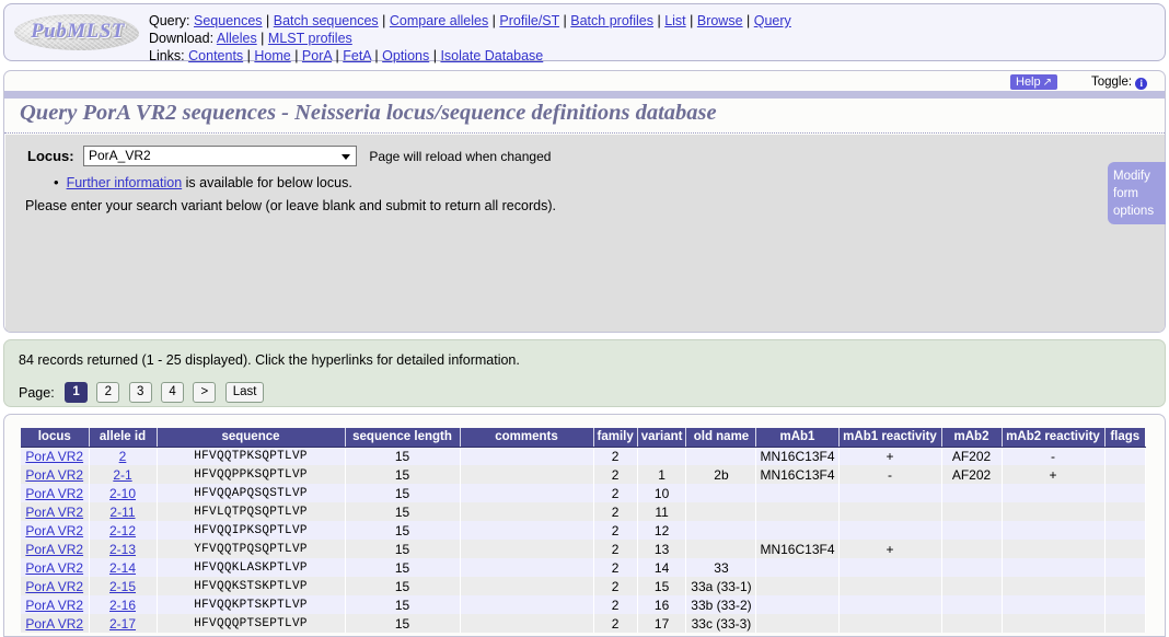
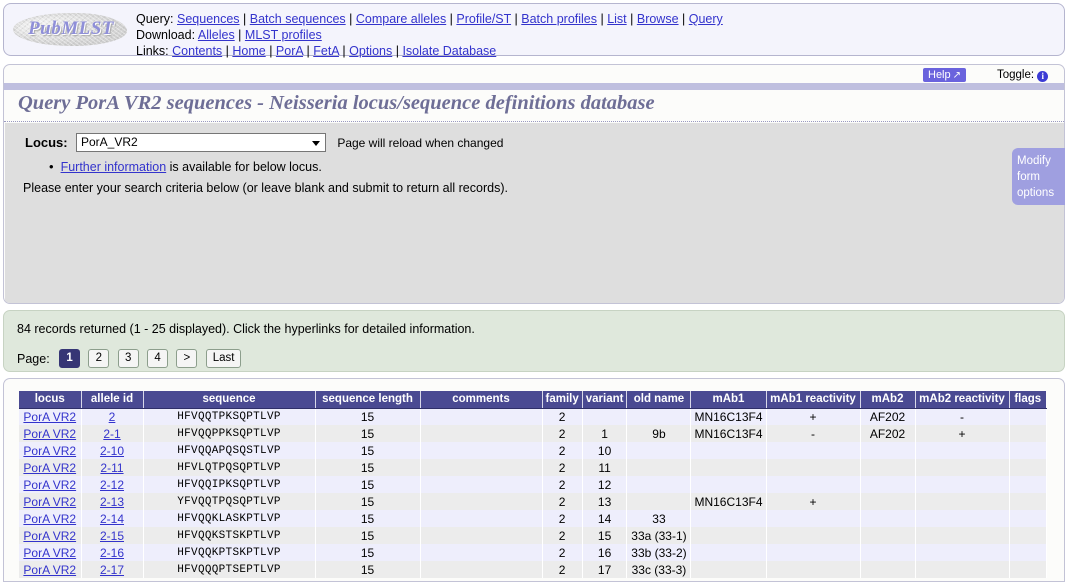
  PubMLST
  Query: Sequences | Batch sequences | Compare alleles | Profile/ST | Batch profiles | List | Browse | Query
  Download: Alleles | MLST profiles
  Links: Contents | Home | PorA | FetA | Options | Isolate Database
  Help ↗
  Toggle: i
  Query PorA VR2 sequences - Neisseria locus/sequence definitions database
  Locus: PorA_VR2 Page will reload when changed
  • Further information is available for below locus.
- Please enter your search variant below (or leave blank and submit to return all records).
+ Please enter your search criteria below (or leave blank and submit to return all records).
  Modify form options
  84 records returned (1 - 25 displayed). Click the hyperlinks for detailed information.
  Page: 1 2 3 4 > Last
  locus	allele id	sequence	sequence length	comments	family	variant	old name	mAb1	mAb1 reactivity	mAb2	mAb2 reactivity	flags
  PorA VR2	2	HFVQQTPKSQPTLVP	15		2			MN16C13F4	+	AF202	-
- PorA VR2	2-1	HFVQQPPKSQPTLVP	15		2	1	2b	MN16C13F4	-	AF202	+
+ PorA VR2	2-1	HFVQQPPKSQPTLVP	15		2	1	9b	MN16C13F4	-	AF202	+
  PorA VR2	2-10	HFVQQAPQSQSTLVP	15		2	10
  PorA VR2	2-11	HFVLQTPQSQPTLVP	15		2	11
  PorA VR2	2-12	HFVQQIPKSQPTLVP	15		2	12
  PorA VR2	2-13	YFVQQTPQSQPTLVP	15		2	13		MN16C13F4	+
  PorA VR2	2-14	HFVQQKLASKPTLVP	15		2	14	33
  PorA VR2	2-15	HFVQQKSTSKPTLVP	15		2	15	33a (33-1)
  PorA VR2	2-16	HFVQQKPTSKPTLVP	15		2	16	33b (33-2)
  PorA VR2	2-17	HFVQQQPTSEPTLVP	15		2	17	33c (33-3)
